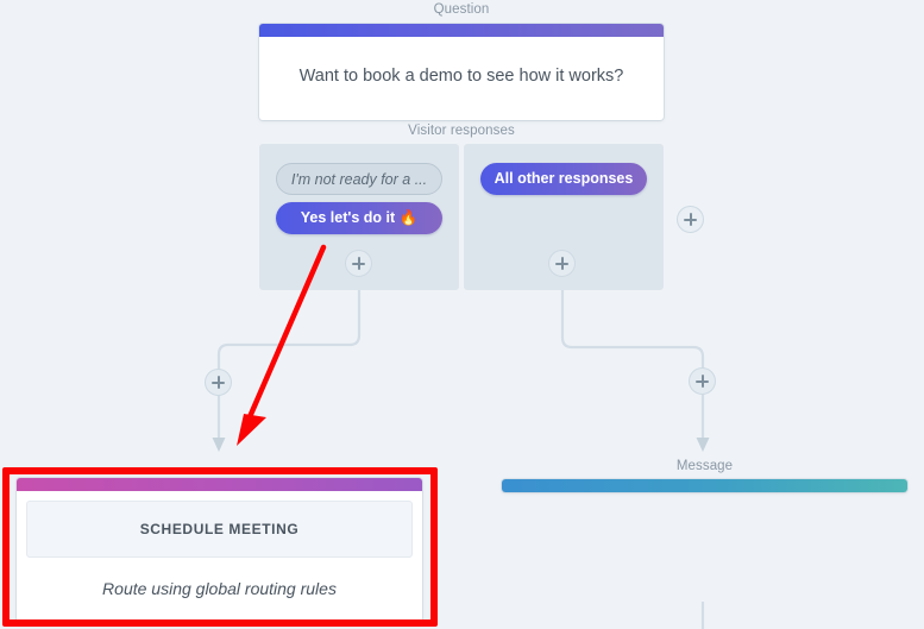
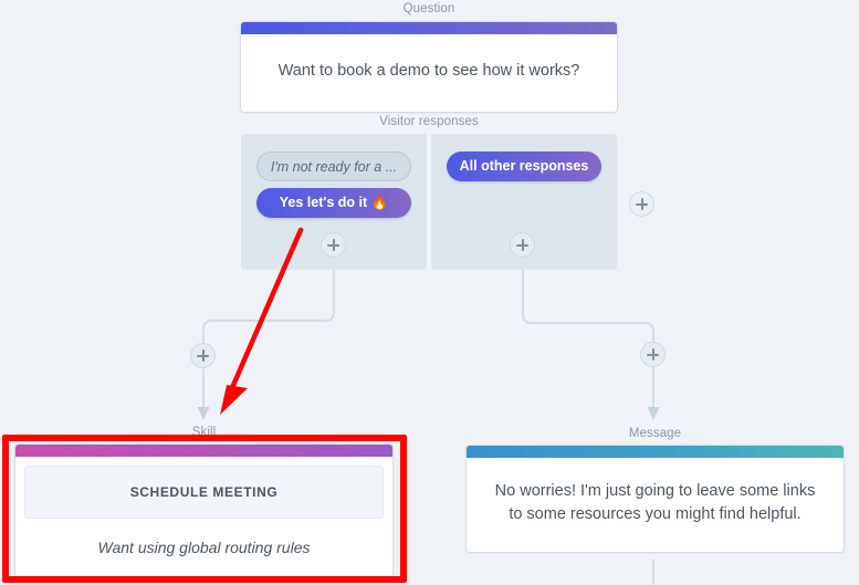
  Question
  Want to book a demo to see how it works?
  Visitor responses
  I'm not ready for a ...
  Yes let's do it 🔥
  All other responses
+ Skill
  SCHEDULE MEETING
- Route using global routing rules
+ Want using global routing rules
  Message
+ No worries! I'm just going to leave some links to some resources you might find helpful.
